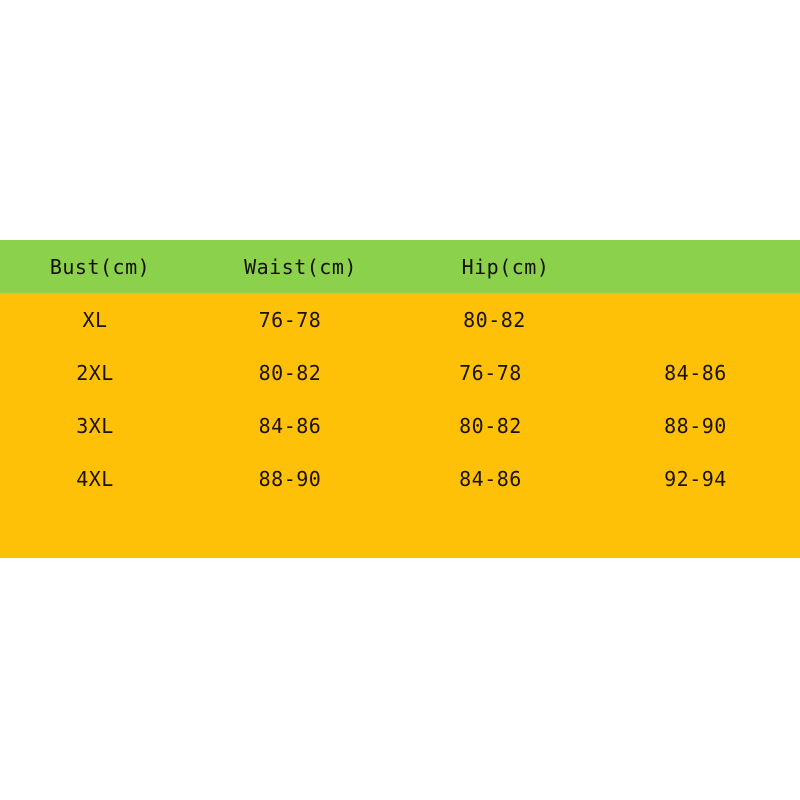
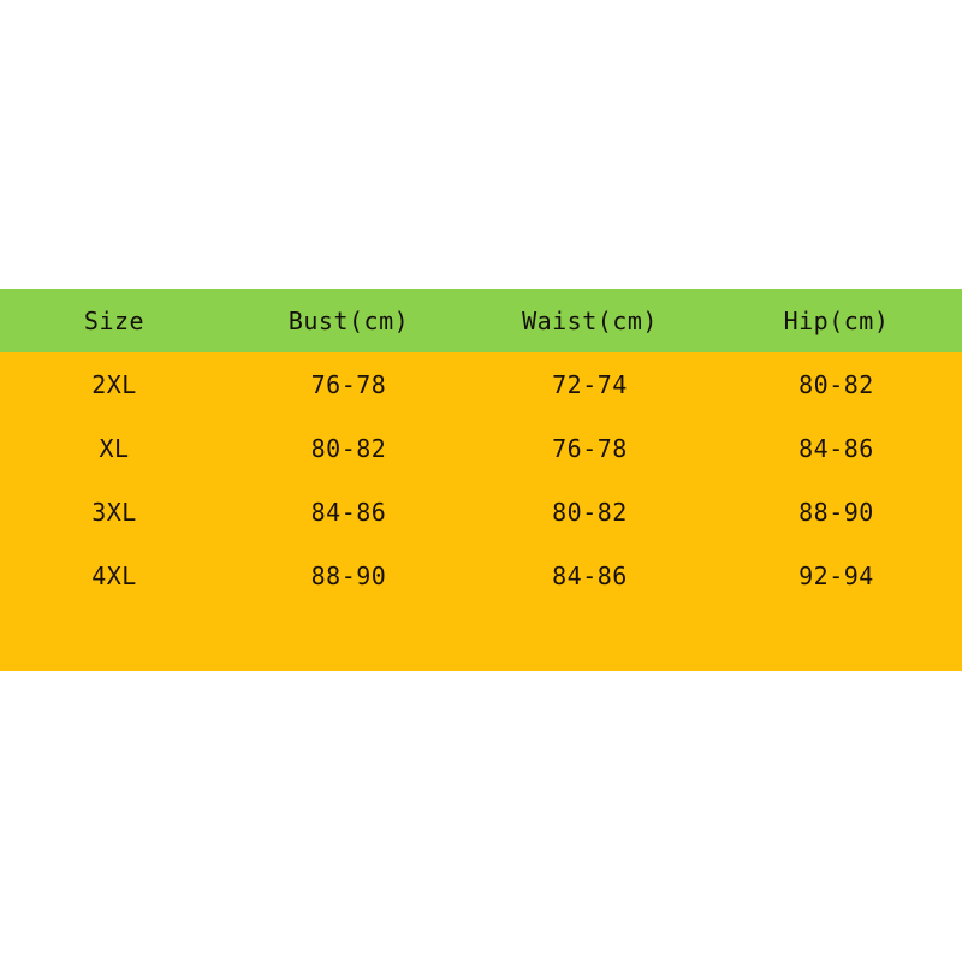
+ Size
  Bust(cm)
  Waist(cm)
  Hip(cm)
- XL
+ 2XL
  76-78
+ 72-74
  80-82
- 2XL
+ XL
  80-82
  76-78
  84-86
  3XL
  84-86
  80-82
  88-90
  4XL
  88-90
  84-86
  92-94
